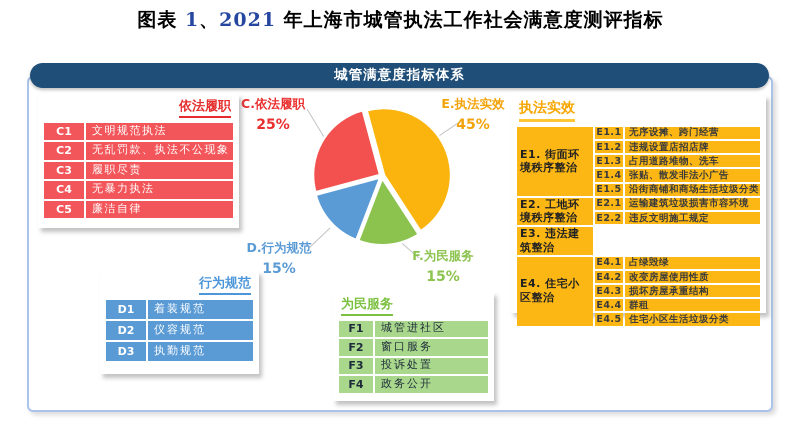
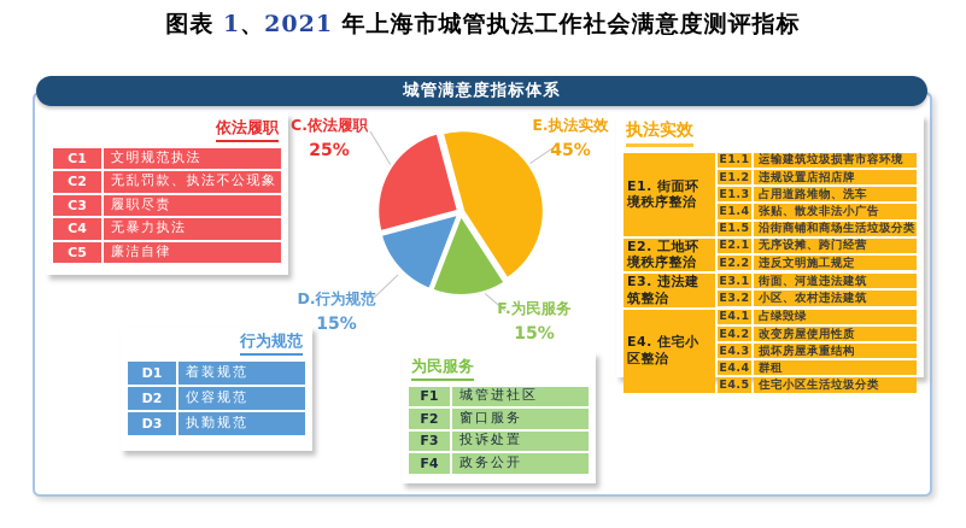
  图表 1、2021 年上海市城管执法工作社会满意度测评指标
  城管满意度指标体系
  C.依法履职
  25%
  E.执法实效
  45%
  D.行为规范
  15%
  F.为民服务
  15%
  依法履职
  C1
  文明规范执法
  C2
  无乱罚款、执法不公现象
  C3
  履职尽责
  C4
  无暴力执法
  C5
  廉洁自律
  行为规范
  D1
  着装规范
  D2
  仪容规范
  D3
  执勤规范
  为民服务
  F1
  城管进社区
  F2
  窗口服务
  F3
  投诉处置
  F4
  政务公开
  执法实效
  E1. 街面环境秩序整治
  E1.1
- 无序设摊、跨门经营
+ 运输建筑垃圾损害市容环境
  E1.2
  违规设置店招店牌
  E1.3
  占用道路堆物、洗车
  E1.4
  张贴、散发非法小广告
  E1.5
  沿街商铺和商场生活垃圾分类
  E2. 工地环境秩序整治
  E2.1
- 运输建筑垃圾损害市容环境
+ 无序设摊、跨门经营
  E2.2
  违反文明施工规定
  E3. 违法建筑整治
+ E3.1
+ 街面、河道违法建筑
+ E3.2
+ 小区、农村违法建筑
  E4. 住宅小区整治
  E4.1
  占绿毁绿
  E4.2
  改变房屋使用性质
  E4.3
  损坏房屋承重结构
  E4.4
  群租
  E4.5
  住宅小区生活垃圾分类
